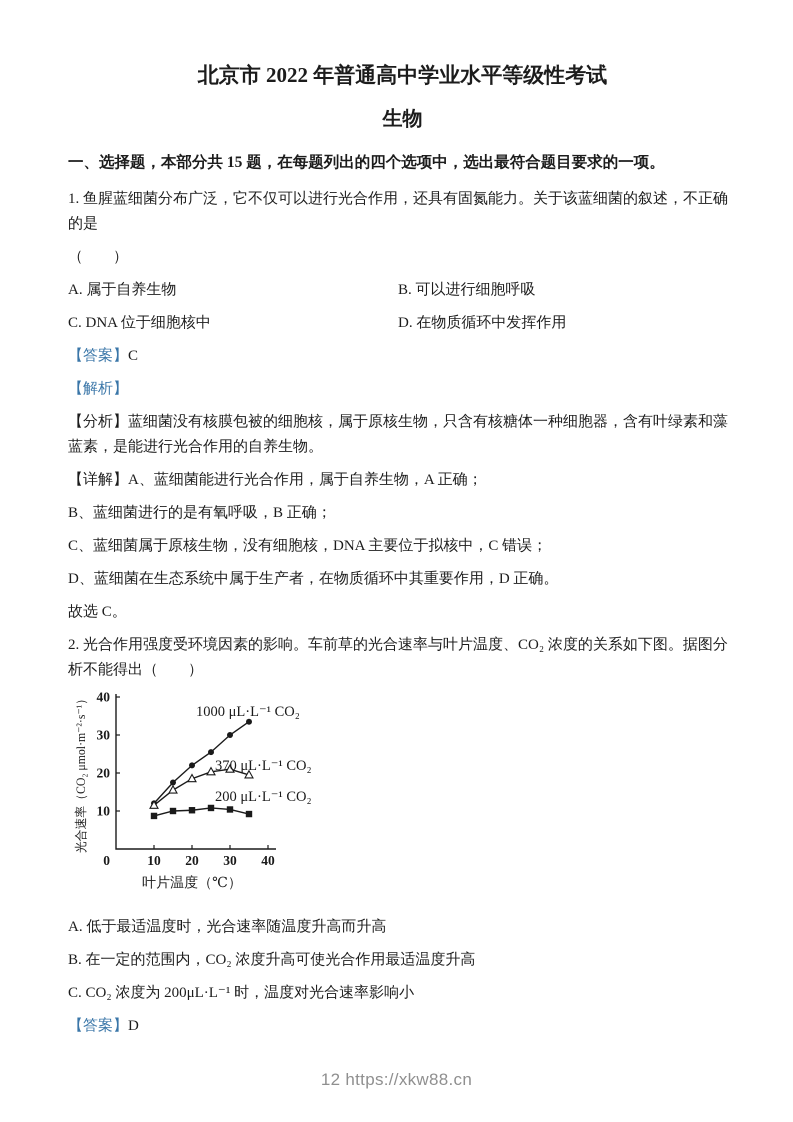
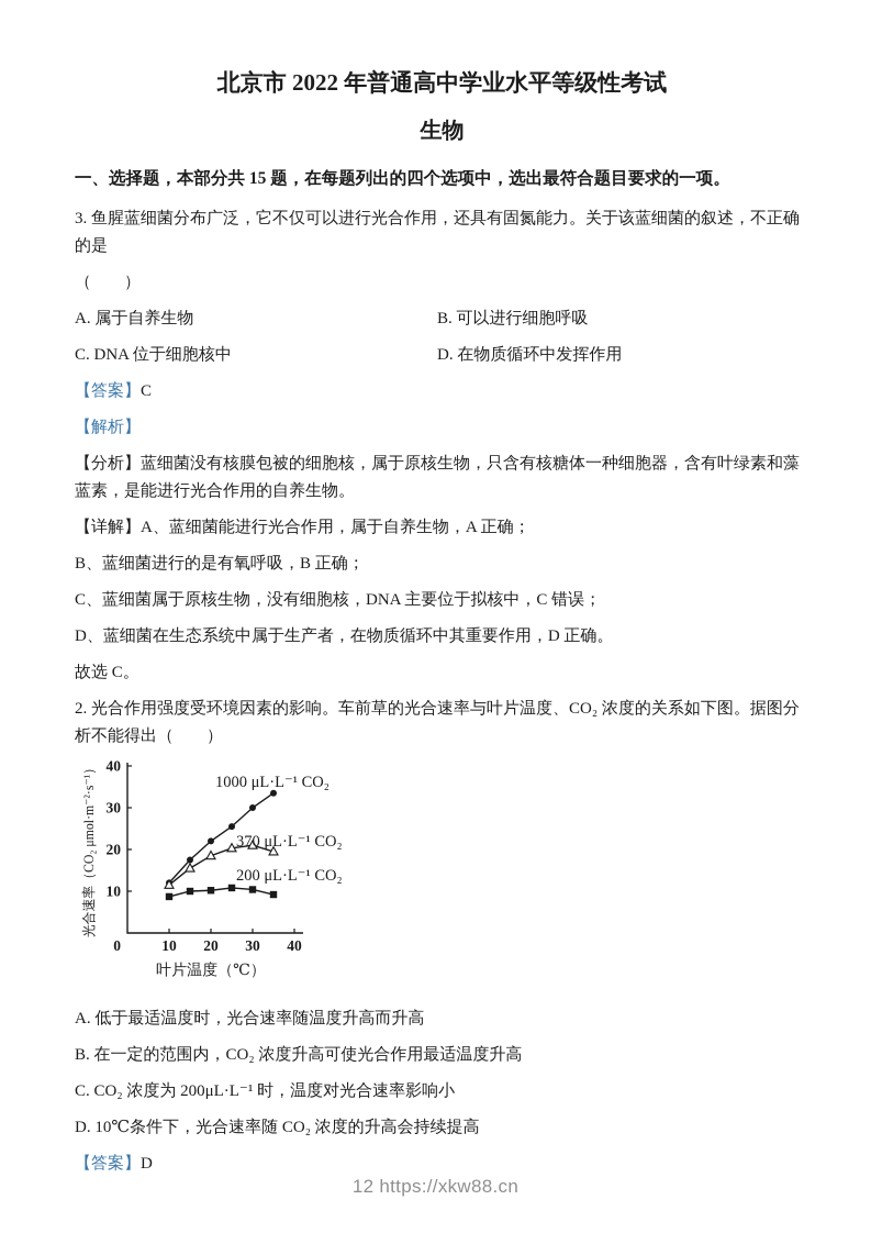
  北京市 2022 年普通高中学业水平等级性考试
  生物
  一、选择题，本部分共 15 题，在每题列出的四个选项中，选出最符合题目要求的一项。
- 1. 鱼腥蓝细菌分布广泛，它不仅可以进行光合作用，还具有固氮能力。关于该蓝细菌的叙述，不正确的是
+ 3. 鱼腥蓝细菌分布广泛，它不仅可以进行光合作用，还具有固氮能力。关于该蓝细菌的叙述，不正确的是
  （ ）
  A. 属于自养生物
  B. 可以进行细胞呼吸
  C. DNA 位于细胞核中
  D. 在物质循环中发挥作用
  【答案】C
  【解析】
  【分析】蓝细菌没有核膜包被的细胞核，属于原核生物，只含有核糖体一种细胞器，含有叶绿素和藻蓝素，是能进行光合作用的自养生物。
  【详解】A、蓝细菌能进行光合作用，属于自养生物，A 正确；
  B、蓝细菌进行的是有氧呼吸，B 正确；
  C、蓝细菌属于原核生物，没有细胞核，DNA 主要位于拟核中，C 错误；
  D、蓝细菌在生态系统中属于生产者，在物质循环中其重要作用，D 正确。
  故选 C。
  2. 光合作用强度受环境因素的影响。车前草的光合速率与叶片温度、CO₂ 浓度的关系如下图。据图分析不能得出（ ）
  0
  10
  20
  30
  40
  10
  20
  30
  40
  叶片温度（℃）
  1000 μL·L⁻¹ CO₂
  370 μL·L⁻¹ CO₂
  200 μL·L⁻¹ CO₂
  A. 低于最适温度时，光合速率随温度升高而升高
  B. 在一定的范围内，CO₂ 浓度升高可使光合作用最适温度升高
  C. CO₂ 浓度为 200μL·L⁻¹ 时，温度对光合速率影响小
+ D. 10℃条件下，光合速率随 CO₂ 浓度的升高会持续提高
  【答案】D
  12 https://xkw88.cn
